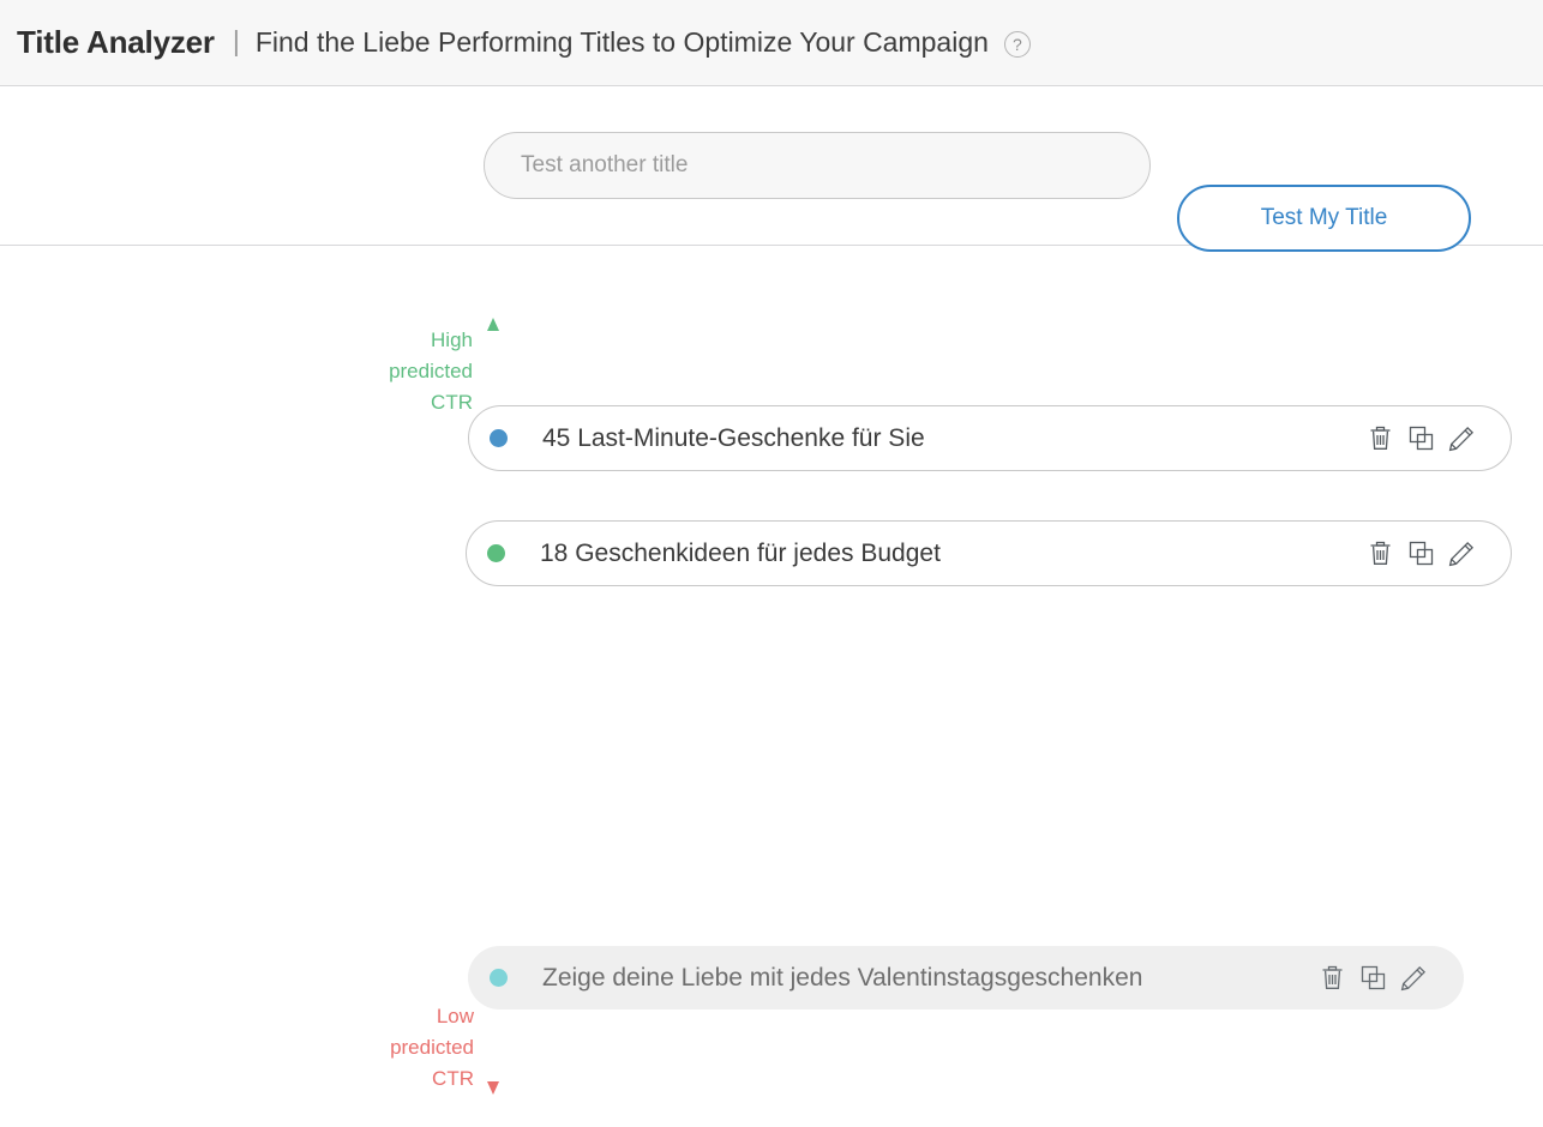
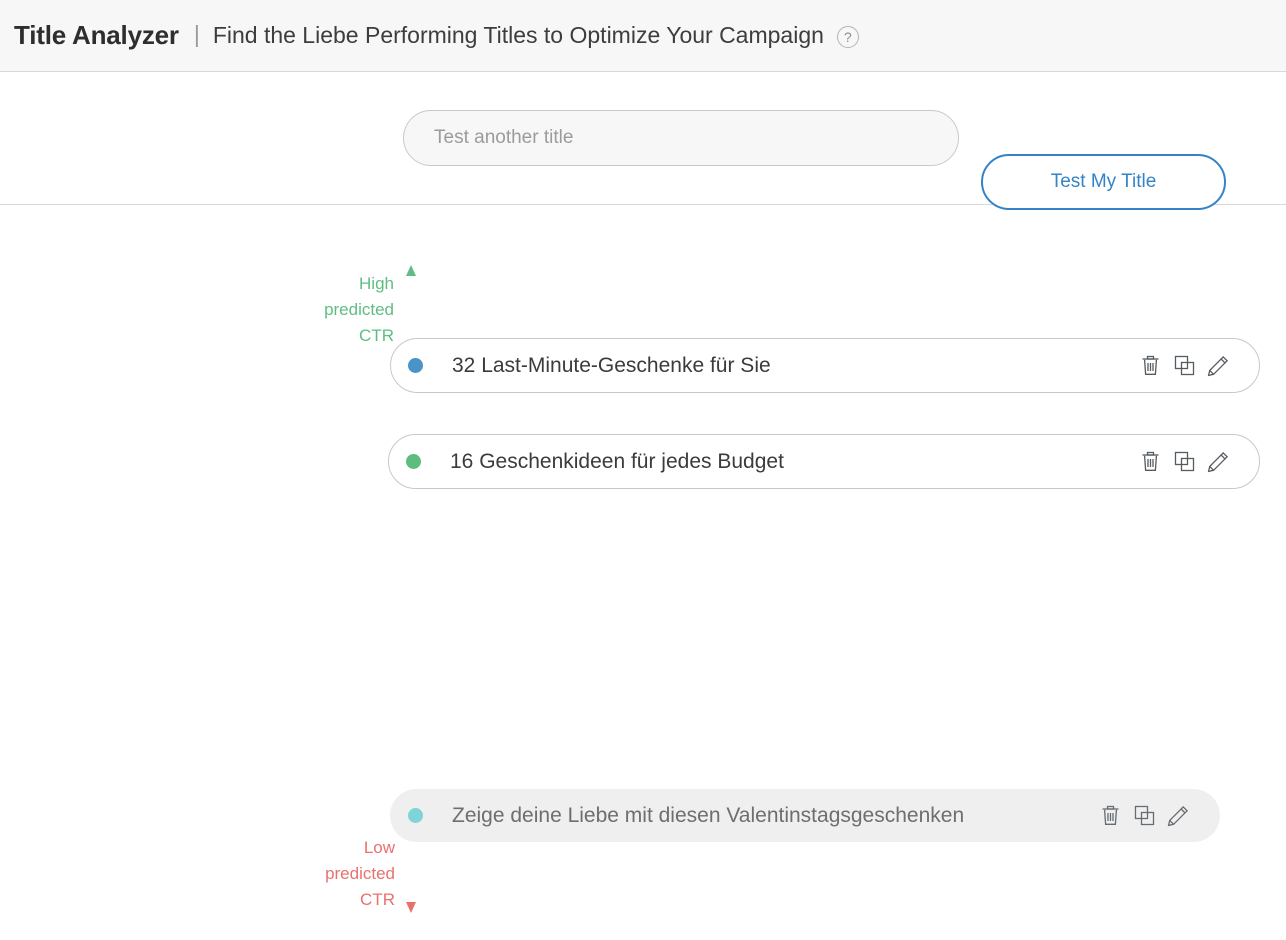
  Title Analyzer
  |
  Find the Liebe Performing Titles to Optimize Your Campaign
  ?
  Test another title
  Test My Title
  High
  predicted
  CTR
  Low
  predicted
  CTR
- 45 Last-Minute-Geschenke für Sie
+ 32 Last-Minute-Geschenke für Sie
- 18 Geschenkideen für jedes Budget
+ 16 Geschenkideen für jedes Budget
- Zeige deine Liebe mit jedes Valentinstagsgeschenken
+ Zeige deine Liebe mit diesen Valentinstagsgeschenken
